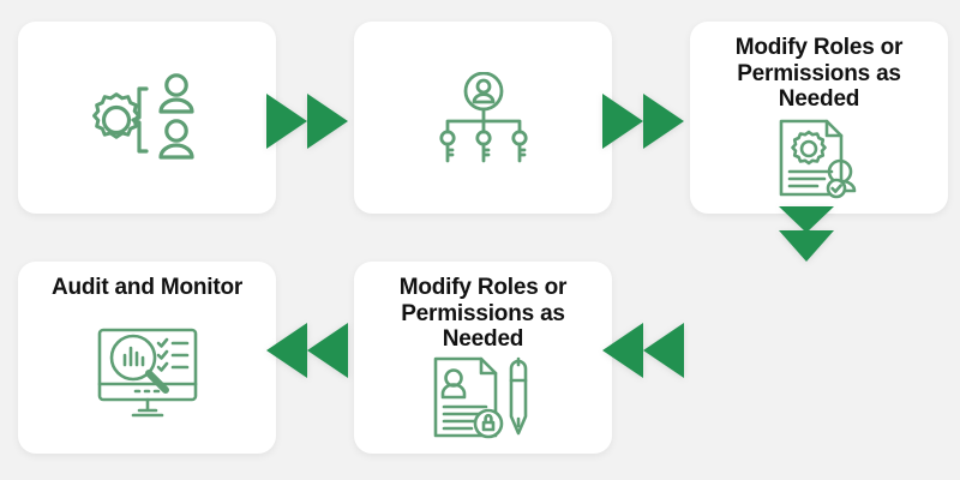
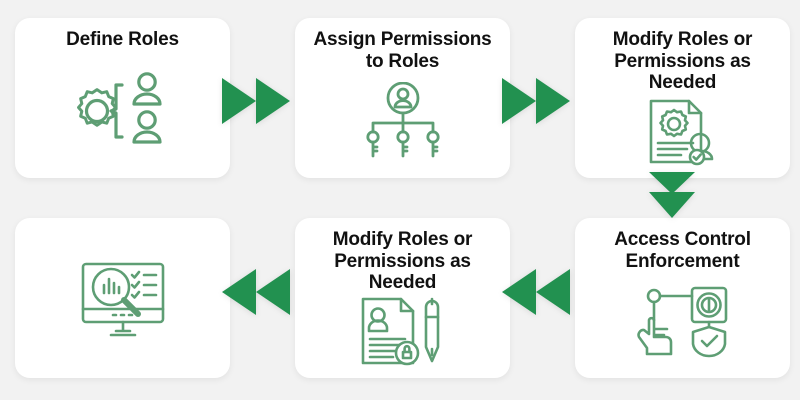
+ Define Roles
+ Assign Permissions to Roles
  Modify Roles or Permissions as Needed
+ Access Control Enforcement
  Modify Roles or Permissions as Needed
- Audit and Monitor
